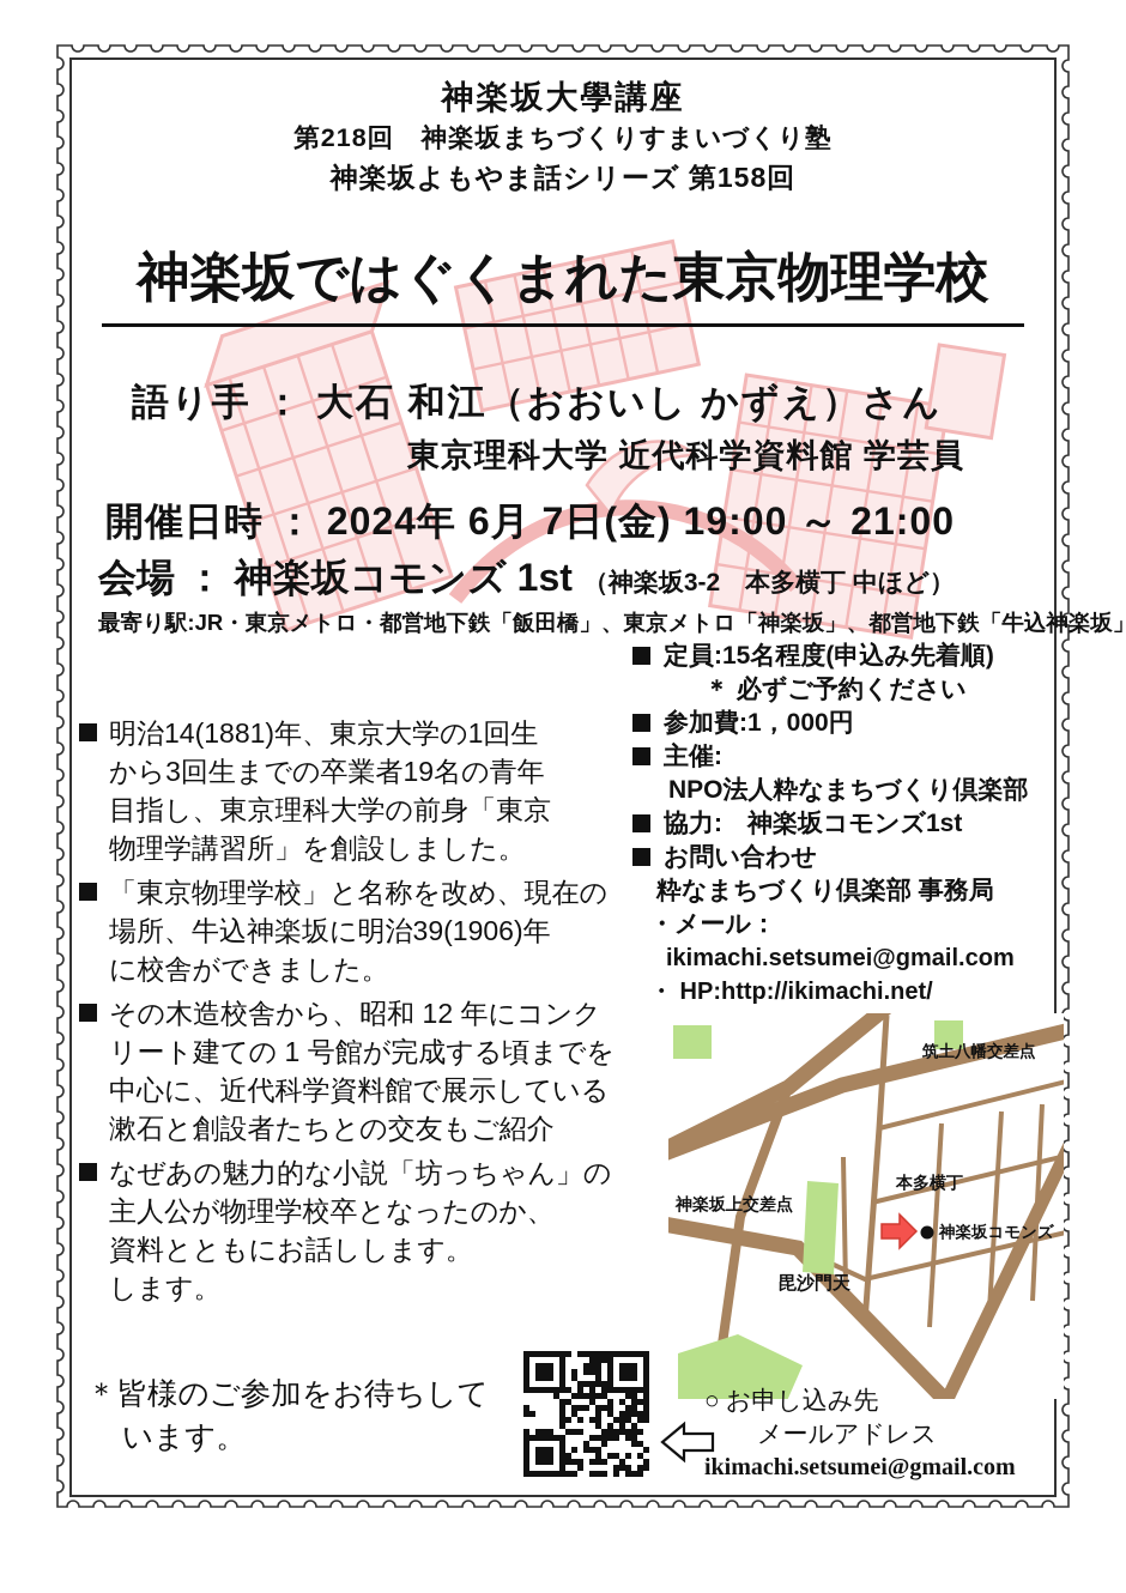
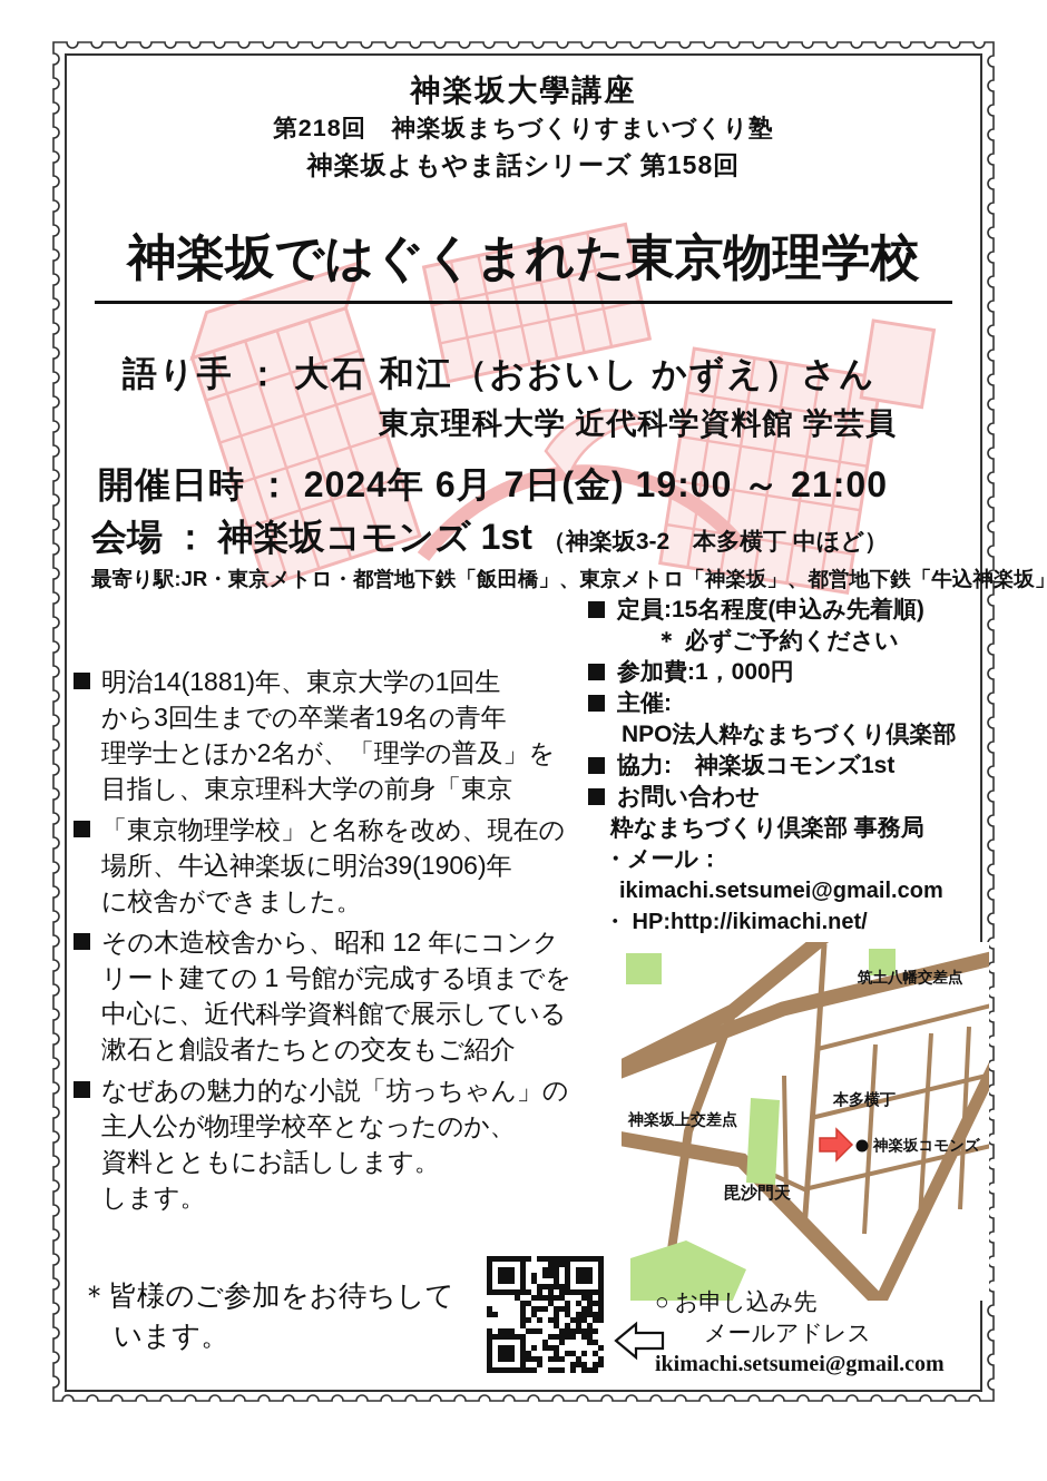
  神楽坂大學講座
  第218回 神楽坂まちづくりすまいづくり塾
  神楽坂よもやま話シリーズ 第158回
  神楽坂ではぐくまれた東京物理学校
  語り手 ： 大石 和江（おおいし かずえ）さん
  東京理科大学 近代科学資料館 学芸員
  開催日時 ： 2024年 6月 7日(金) 19:00 ～ 21:00
  会場 ： 神楽坂コモンズ 1st （神楽坂3-2 本多横丁 中ほど）
  最寄り駅:JR・東京メトロ・都営地下鉄「飯田橋」、東京メトロ「神楽坂」、都営地下鉄「牛込神楽坂」
  定員:15名程度(申込み先着順)
  ＊ 必ずご予約ください
  参加費:1，000円
  主催:
  NPO法人粋なまちづくり倶楽部
  協力: 神楽坂コモンズ1st
  お問い合わせ
  粋なまちづくり倶楽部 事務局
  ・メール：
  ikimachi.setsumei@gmail.com
  ・ HP:http://ikimachi.net/
  明治14(1881)年、東京大学の1回生
  から3回生までの卒業者19名の青年
+ 理学士とほか2名が、「理学の普及」を
  目指し、東京理科大学の前身「東京
- 物理学講習所」を創設しました。
  「東京物理学校」と名称を改め、現在の
  場所、牛込神楽坂に明治39(1906)年
  に校舎ができました。
  その木造校舎から、昭和 12 年にコンク
  リート建ての 1 号館が完成する頃までを
  中心に、近代科学資料館で展示している
  漱石と創設者たちとの交友もご紹介
  なぜあの魅力的な小説「坊っちゃん」の
  主人公が物理学校卒となったのか、
  資料とともにお話しします。
  します。
  ＊皆様のご参加をお待ちして
  います。
  筑土八幡交差点
  本多横丁
  神楽坂上交差点
  神楽坂コモンズ
  毘沙門天
  ○ お申し込み先
  メールアドレス
  ikimachi.setsumei@gmail.com
